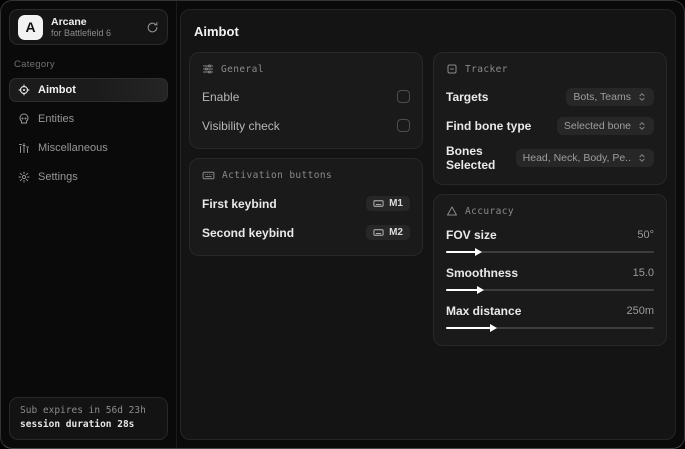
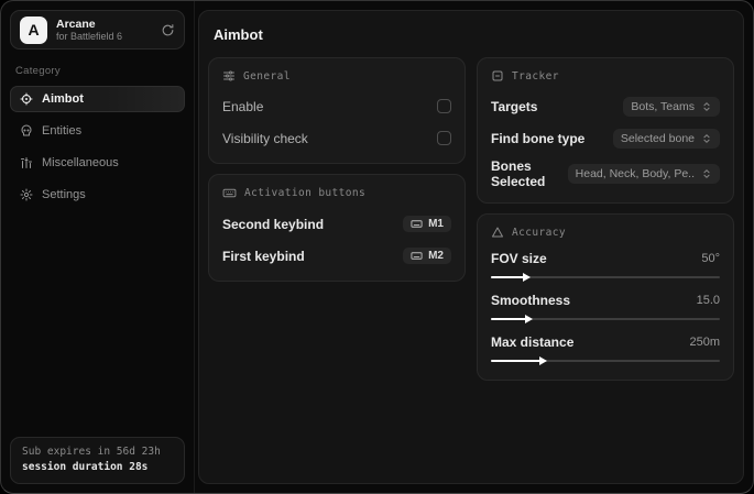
  A
  Arcane
  for Battlefield 6
  Category
  Aimbot
  Entities
  Miscellaneous
  Settings
  Sub expires in 56d 23h
  session duration 28s
  Aimbot
  General
  Enable
  Visibility check
  Activation buttons
- First keybind
+ Second keybind
  M1
- Second keybind
+ First keybind
  M2
  Tracker
  Targets
  Bots, Teams
  Find bone type
  Selected bone
  Bones Selected
  Head, Neck, Body, Pe..
  Accuracy
  FOV size
  50°
  Smoothness
  15.0
  Max distance
  250m
